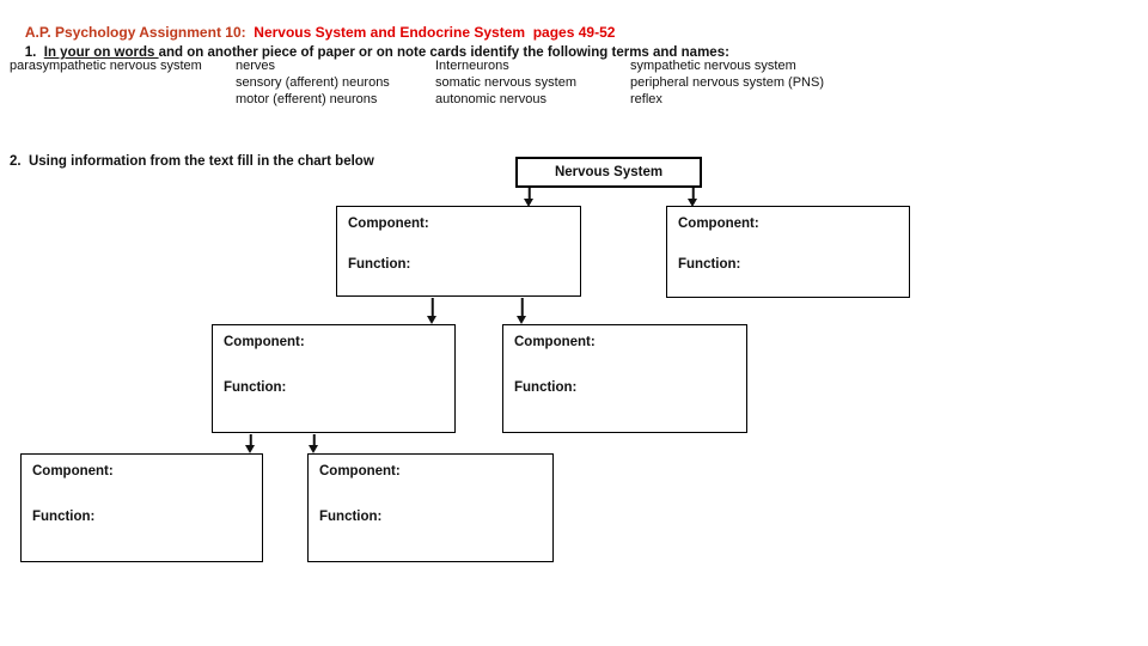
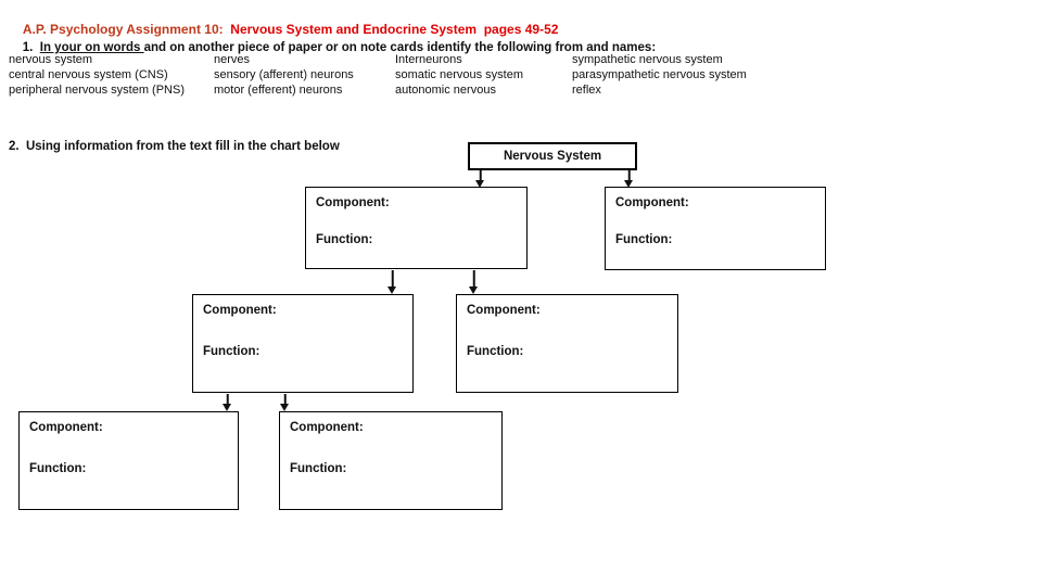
  A.P. Psychology Assignment 10: Nervous System and Endocrine System pages 49-52
- 1. In your on words and on another piece of paper or on note cards identify the following terms and names:
+ 1. In your on words and on another piece of paper or on note cards identify the following from and names:
+ nervous system
+ central nervous system (CNS)
- parasympathetic nervous system
+ peripheral nervous system (PNS)
  nerves
  sensory (afferent) neurons
  motor (efferent) neurons
  Interneurons
  somatic nervous system
  autonomic nervous
  sympathetic nervous system
- peripheral nervous system (PNS)
+ parasympathetic nervous system
  reflex
  2. Using information from the text fill in the chart below
  Nervous System
  Component:
  Function:
  Component:
  Function:
  Component:
  Function:
  Component:
  Function:
  Component:
  Function:
  Component:
  Function:
